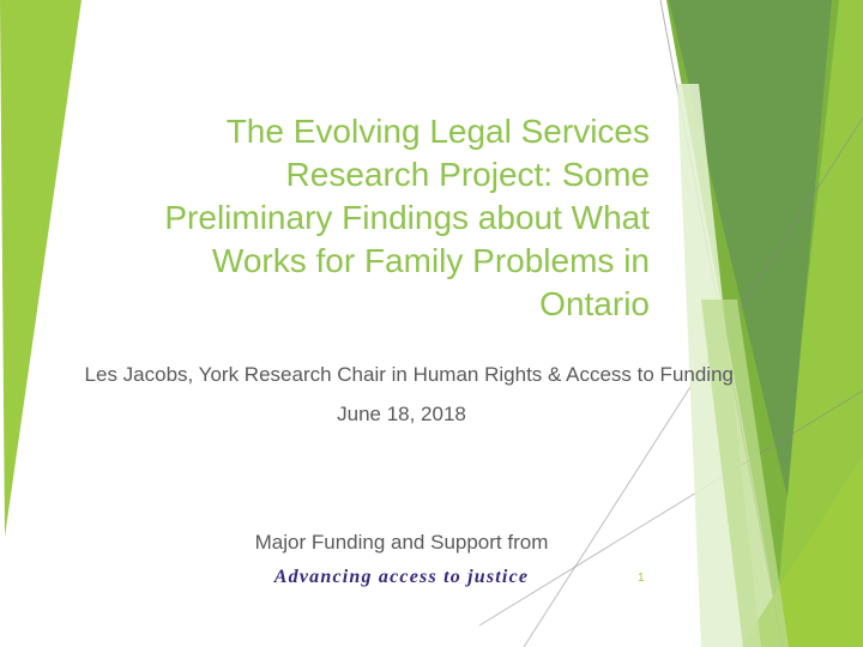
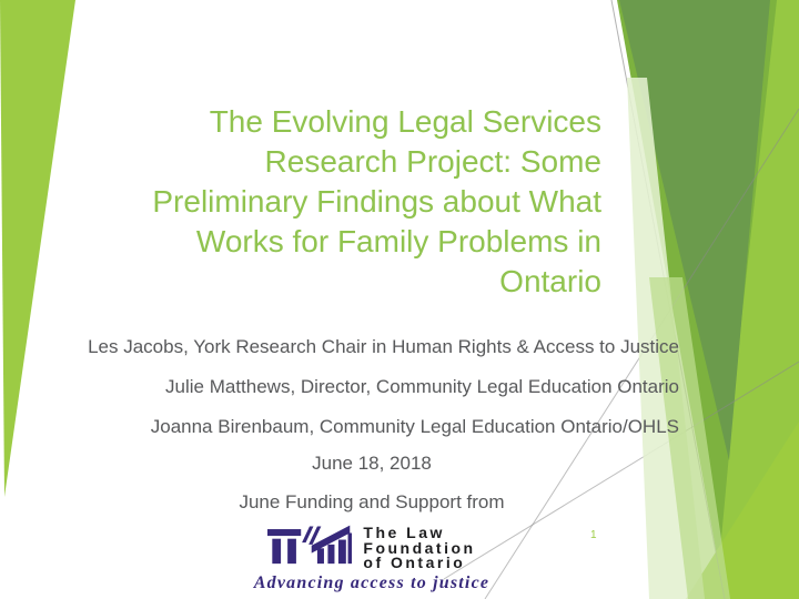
  The Evolving Legal Services
  Research Project: Some
  Preliminary Findings about What
  Works for Family Problems in
  Ontario
- Les Jacobs, York Research Chair in Human Rights & Access to Funding
+ Les Jacobs, York Research Chair in Human Rights & Access to Justice
+ Julie Matthews, Director, Community Legal Education Ontario
+ Joanna Birenbaum, Community Legal Education Ontario/OHLS
  June 18, 2018
- Major Funding and Support from
+ June Funding and Support from
+ The Law
+ Foundation
+ of Ontario
  Advancing access to justice
  1
